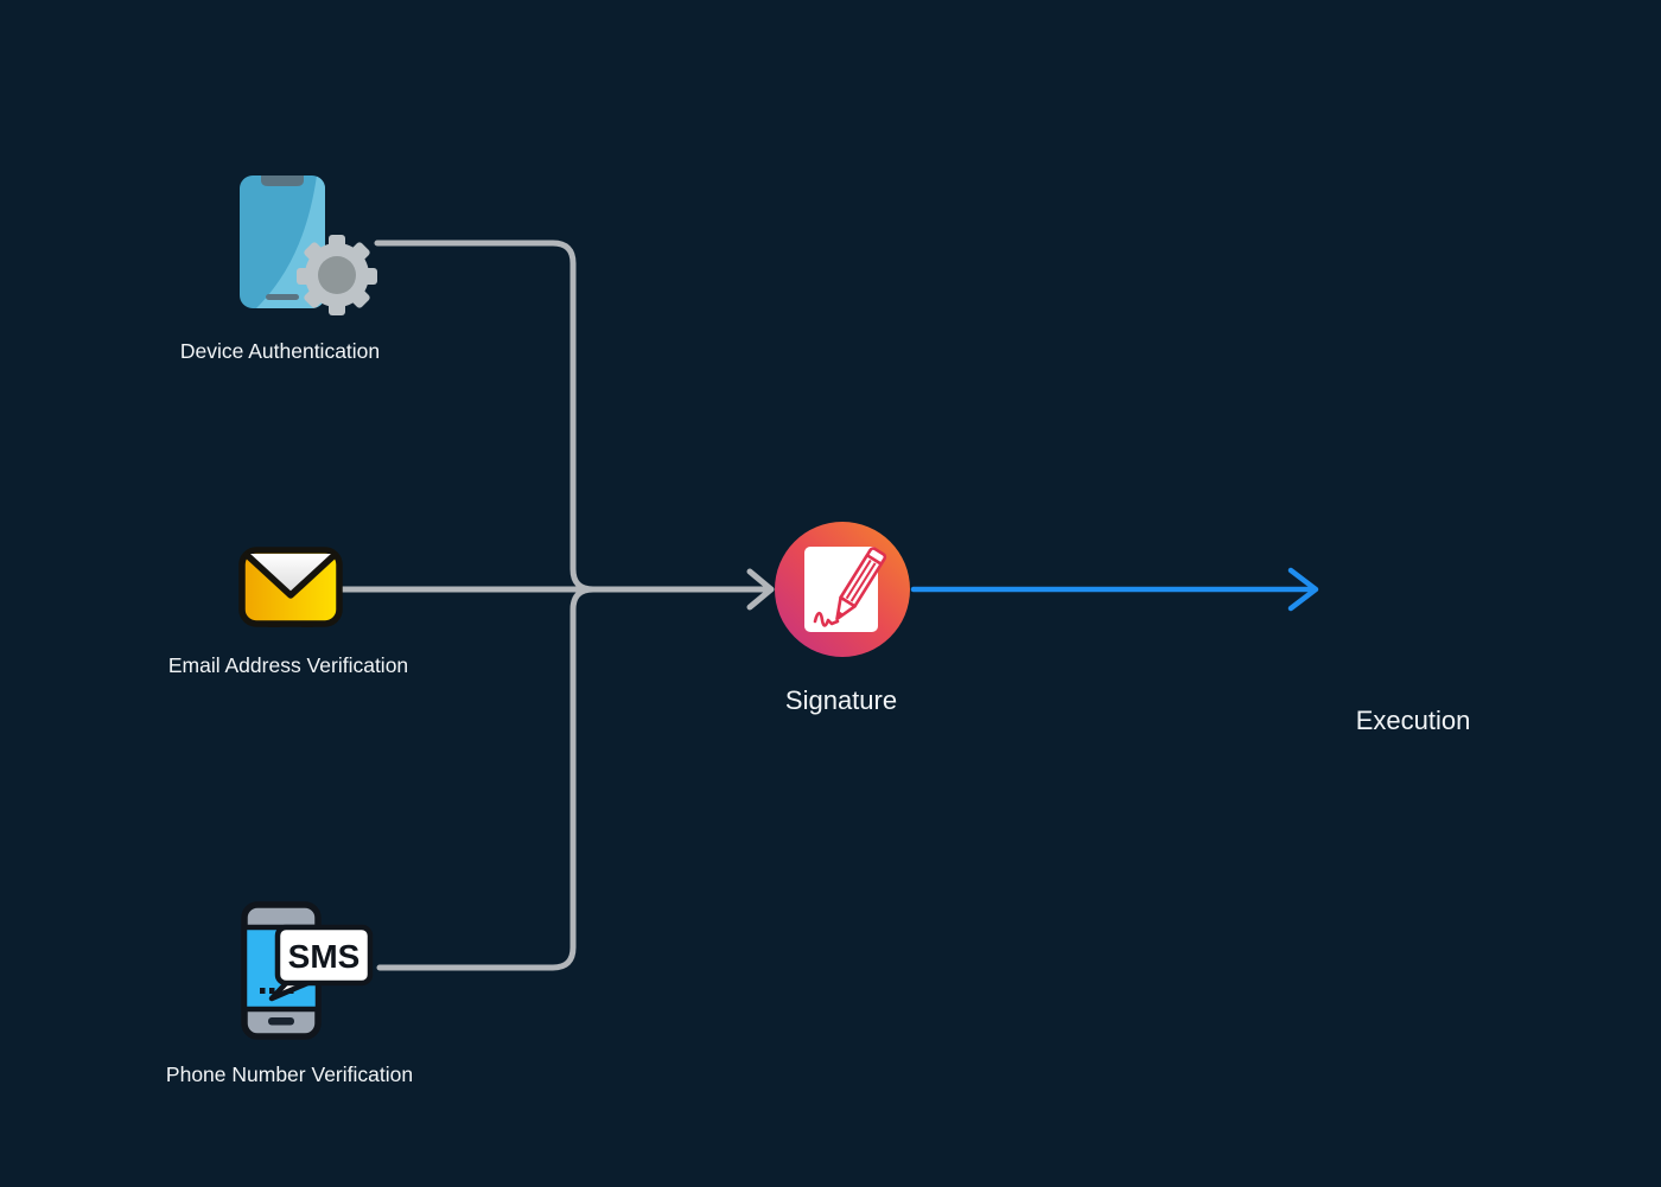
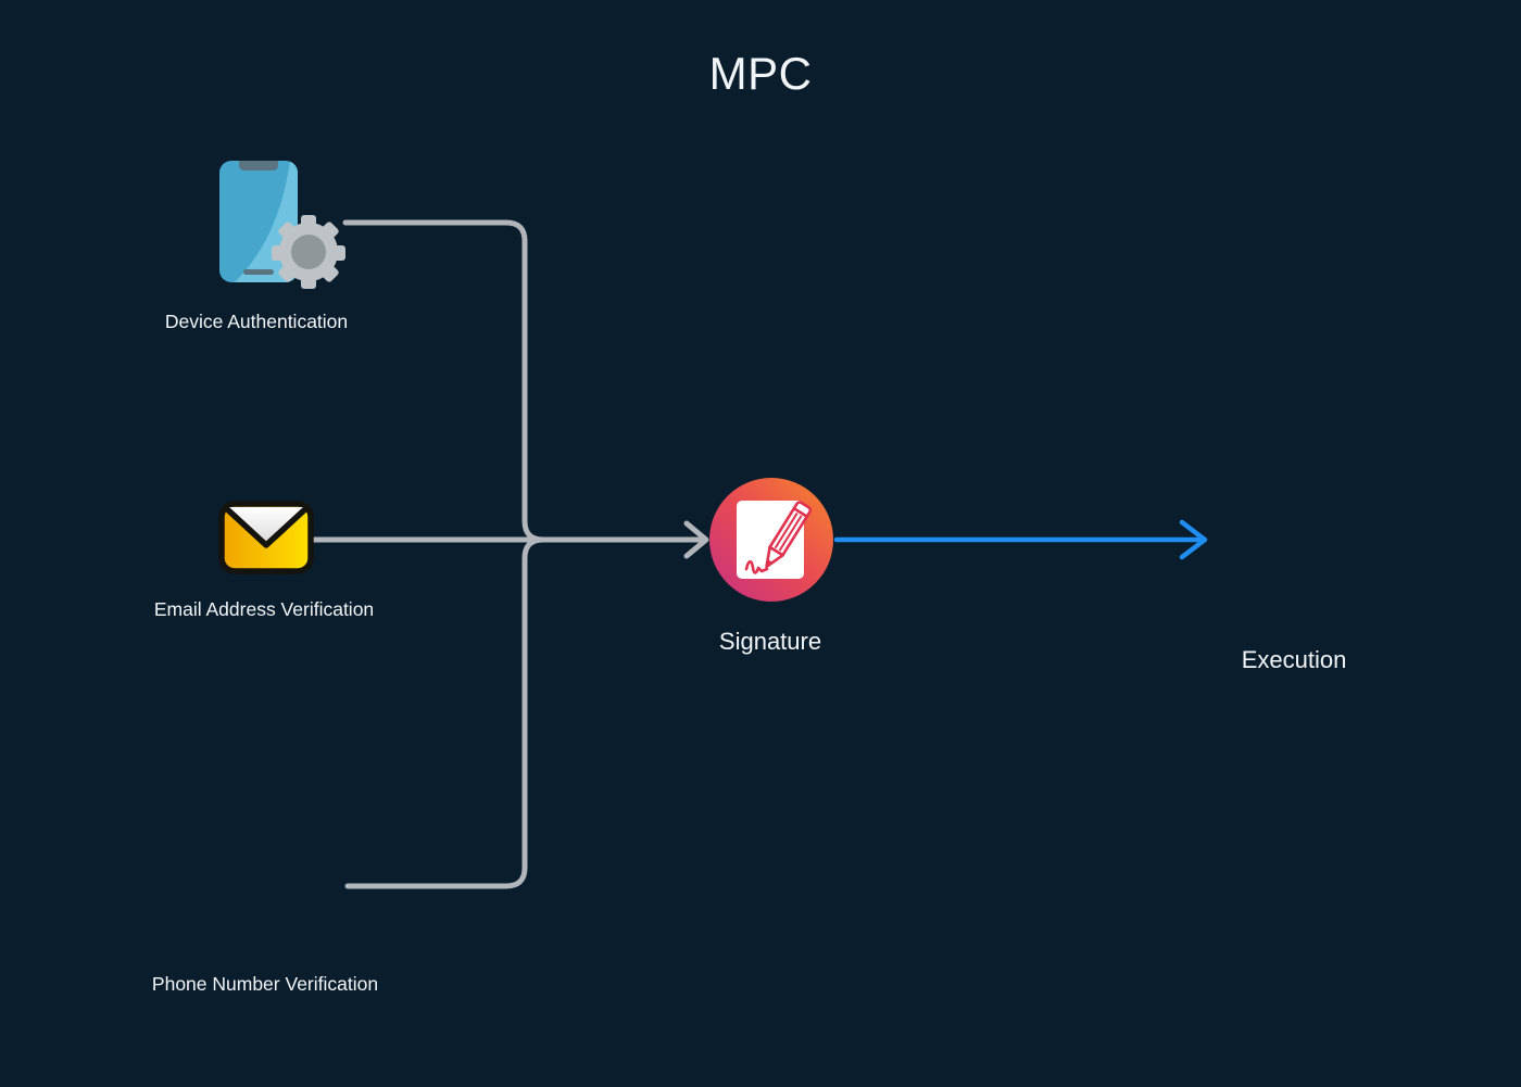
+ MPC
  Device Authentication
  Email Address Verification
- SMS
  Phone Number Verification
  Signature
  Execution
